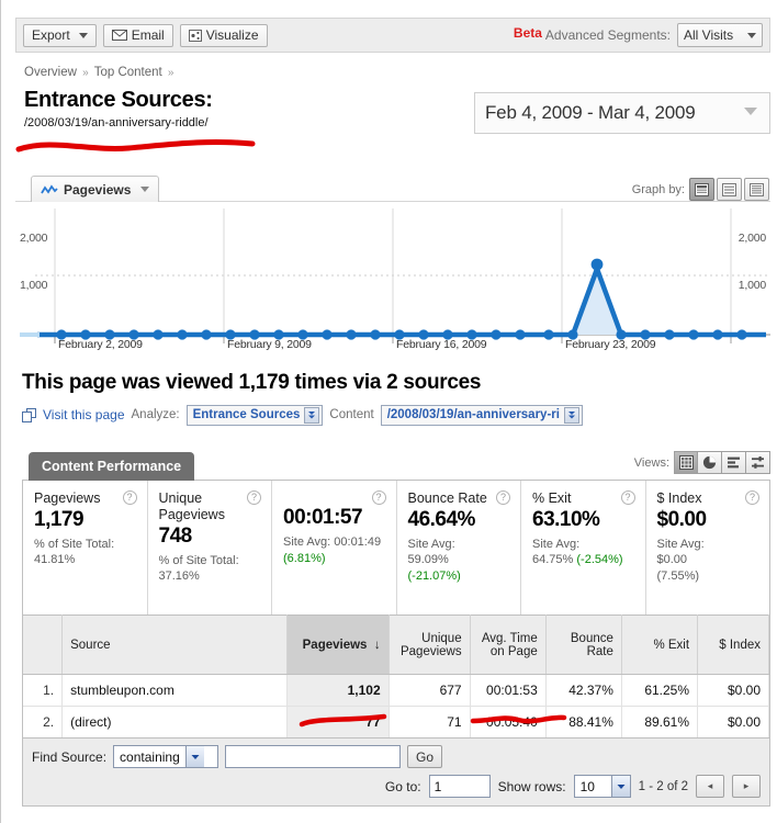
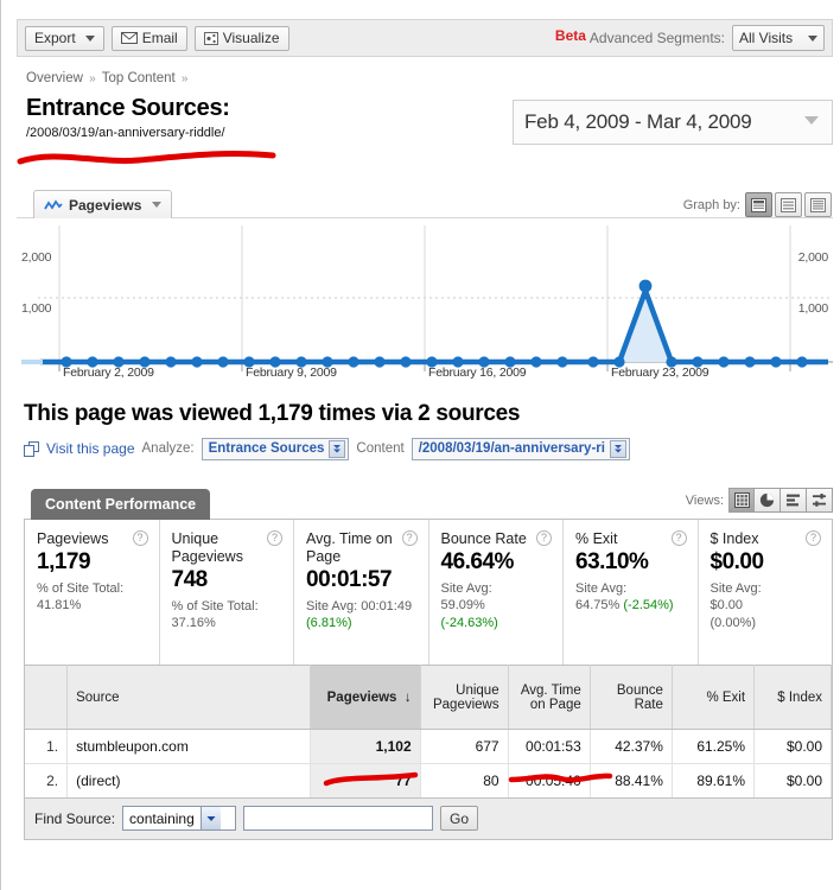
  Export
  Email
  Visualize
  Beta
  Advanced Segments:
  All Visits
  Overview » Top Content »
  Entrance Sources:
  /2008/03/19/an-anniversary-riddle/
  Feb 4, 2009 - Mar 4, 2009
  Pageviews
  Graph by:
  2,000
  2,000
  1,000
  1,000
  February 2, 2009
  February 9, 2009
  February 16, 2009
  February 23, 2009
  This page was viewed 1,179 times via 2 sources
  Visit this page
  Analyze:
  Entrance Sources
  Content
  /2008/03/19/an-anniversary-ri
  Content Performance
  Views:
  Pageviews
  ?
  1,179
  % of Site Total:
  41.81%
  Unique Pageviews
  ?
  748
  % of Site Total:
  37.16%
+ Avg. Time on Page
  ?
  00:01:57
  Site Avg: 00:01:49
  (6.81%)
  Bounce Rate
  ?
  46.64%
  Site Avg:
  59.09%
- (-21.07%)
+ (-24.63%)
  % Exit
  ?
  63.10%
  Site Avg:
  64.75% (-2.54%)
  $ Index
  ?
  $0.00
  Site Avg:
  $0.00
- (7.55%)
+ (0.00%)
  	Source	Pageviews ↓	Unique Pageviews	Avg. Time on Page	Bounce Rate	% Exit	$ Index
  1.	stumbleupon.com	1,102	677	00:01:53	42.37%	61.25%	$0.00
- 2.	(direct)	77	71	0:05	88.41%	89.61%	$0.00
+ 2.	(direct)	77	80	0:05	88.41%	89.61%	$0.00
  Find Source:
  containing
  Go
- Go to:
- 1
- Show rows:
- 10
- 1 - 2 of 2
- ◂
- ▸
